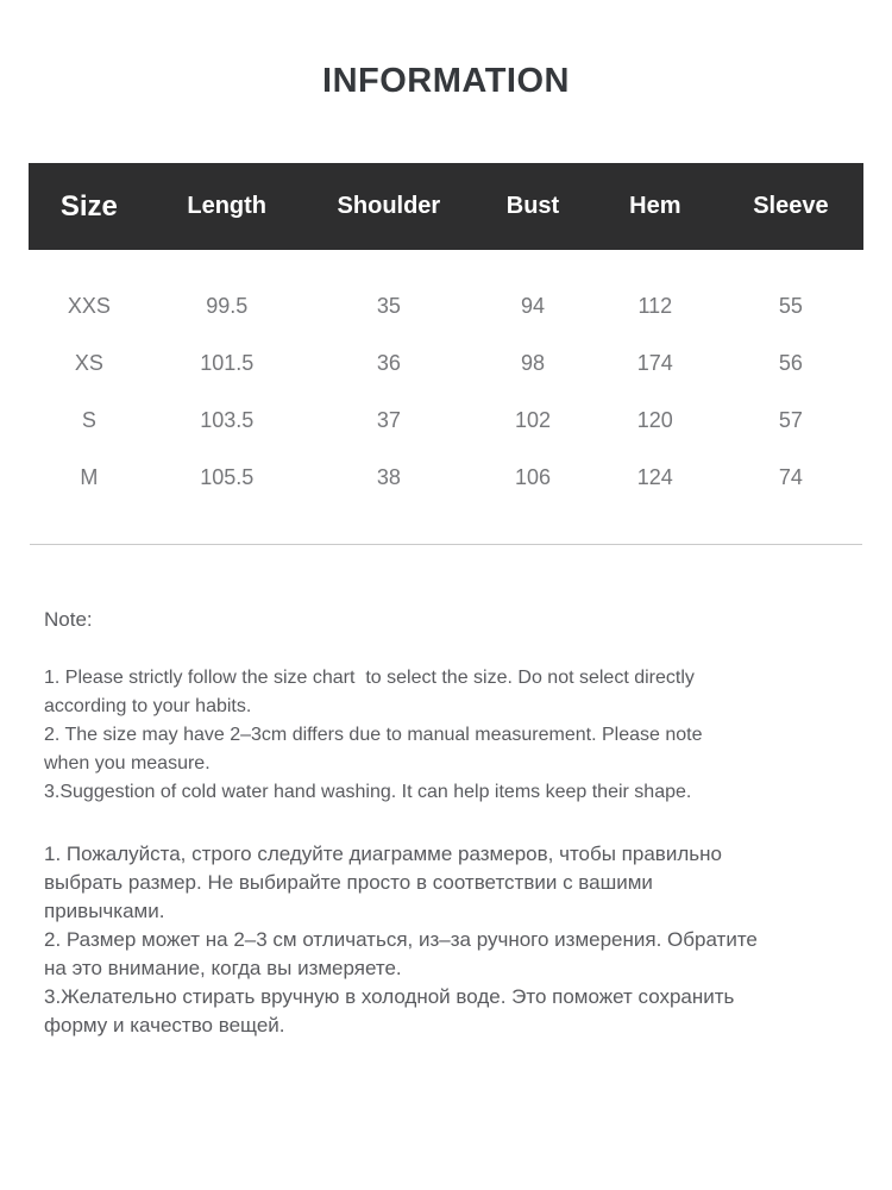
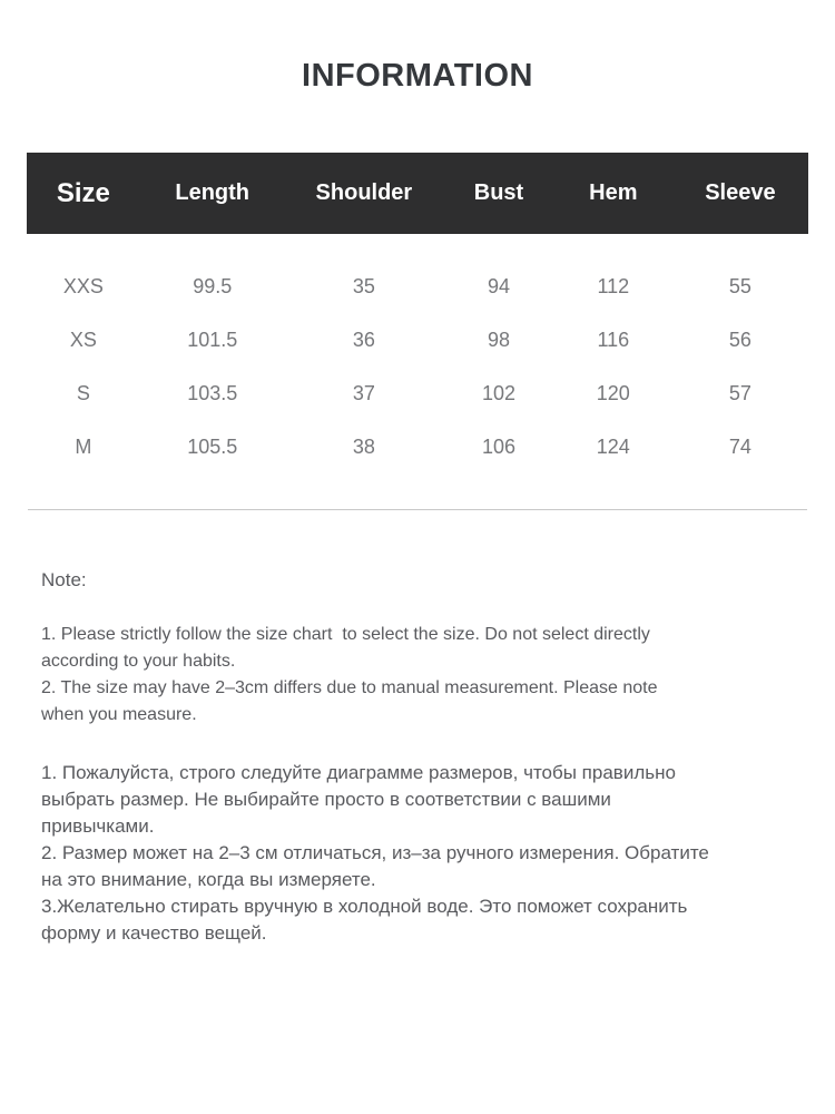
  INFORMATION
  Size
  Length
  Shoulder
  Bust
  Hem
  Sleeve
  XXS
  99.5
  35
  94
  112
  55
  XS
  101.5
  36
  98
- 174
+ 116
  56
  S
  103.5
  37
  102
  120
  57
  M
  105.5
  38
  106
  124
  74
  Note:
  1. Please strictly follow the size chart to select the size. Do not select directly
  according to your habits.
  2. The size may have 2–3cm differs due to manual measurement. Please note
  when you measure.
- 3.Suggestion of cold water hand washing. It can help items keep their shape.
  1. Пожалуйста, строго следуйте диаграмме размеров, чтобы правильно
  выбрать размер. Не выбирайте просто в соответствии с вашими
  привычками.
  2. Размер может на 2–3 см отличаться, из–за ручного измерения. Обратите
  на это внимание, когда вы измеряете.
  3.Желательно стирать вручную в холодной воде. Это поможет сохранить
  форму и качество вещей.
